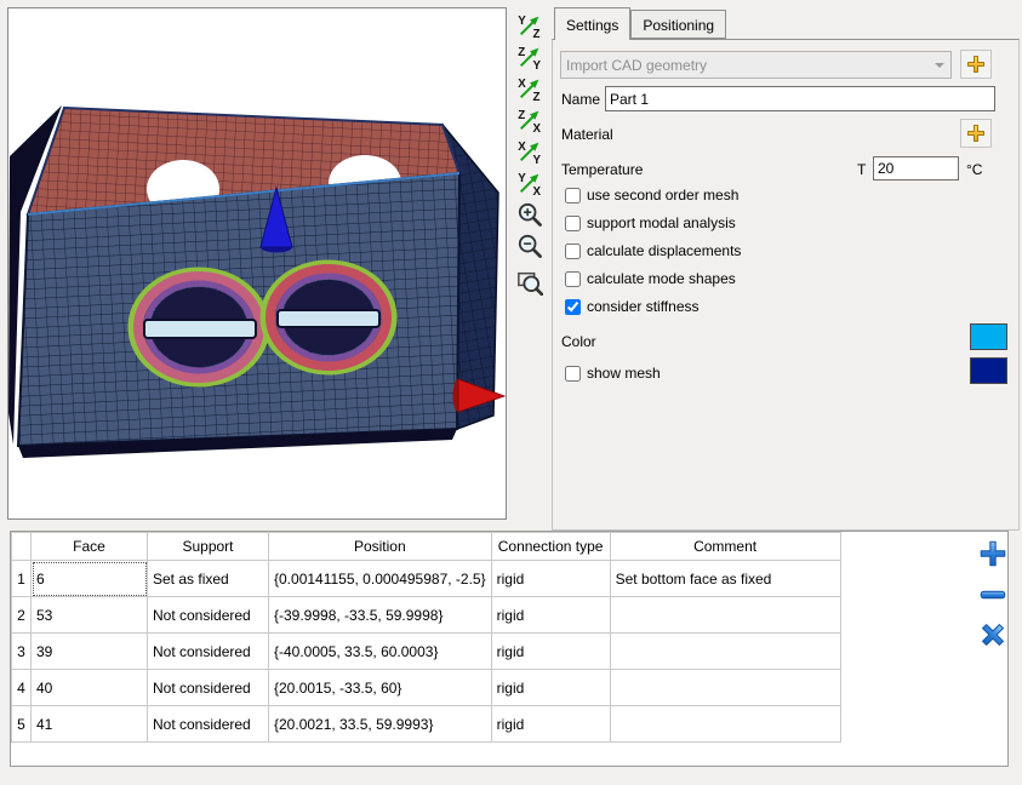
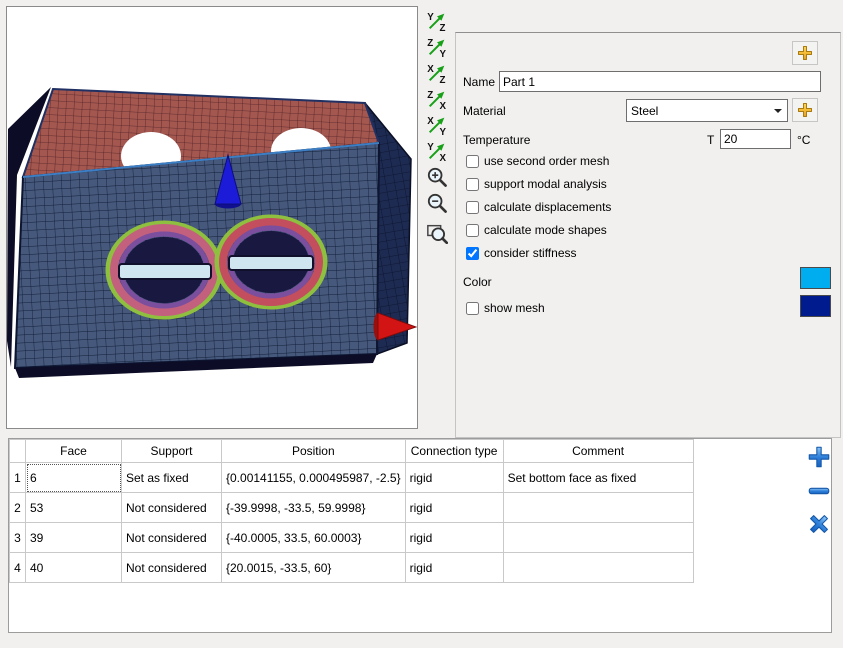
  Y
  Z
  Z
  Y
  X
  Z
  Z
  X
  X
  Y
  Y
  X
- Settings
- Positioning
- Import CAD geometry
  Name
  Part 1
  Material
+ Steel
  Temperature
  T
  20
  °C
  use second order mesh
  support modal analysis
  calculate displacements
  calculate mode shapes
  consider stiffness
  Color
  show mesh
  	Face	Support	Position	Connection type	Comment
  1	6	Set as fixed	{0.00141155, 0.000495987, -2.5}	rigid	Set bottom face as fixed
  2	53	Not considered	{-39.9998, -33.5, 59.9998}	rigid
  3	39	Not considered	{-40.0005, 33.5, 60.0003}	rigid
  4	40	Not considered	{20.0015, -33.5, 60}	rigid
- 5	41	Not considered	{20.0021, 33.5, 59.9993}	rigid
